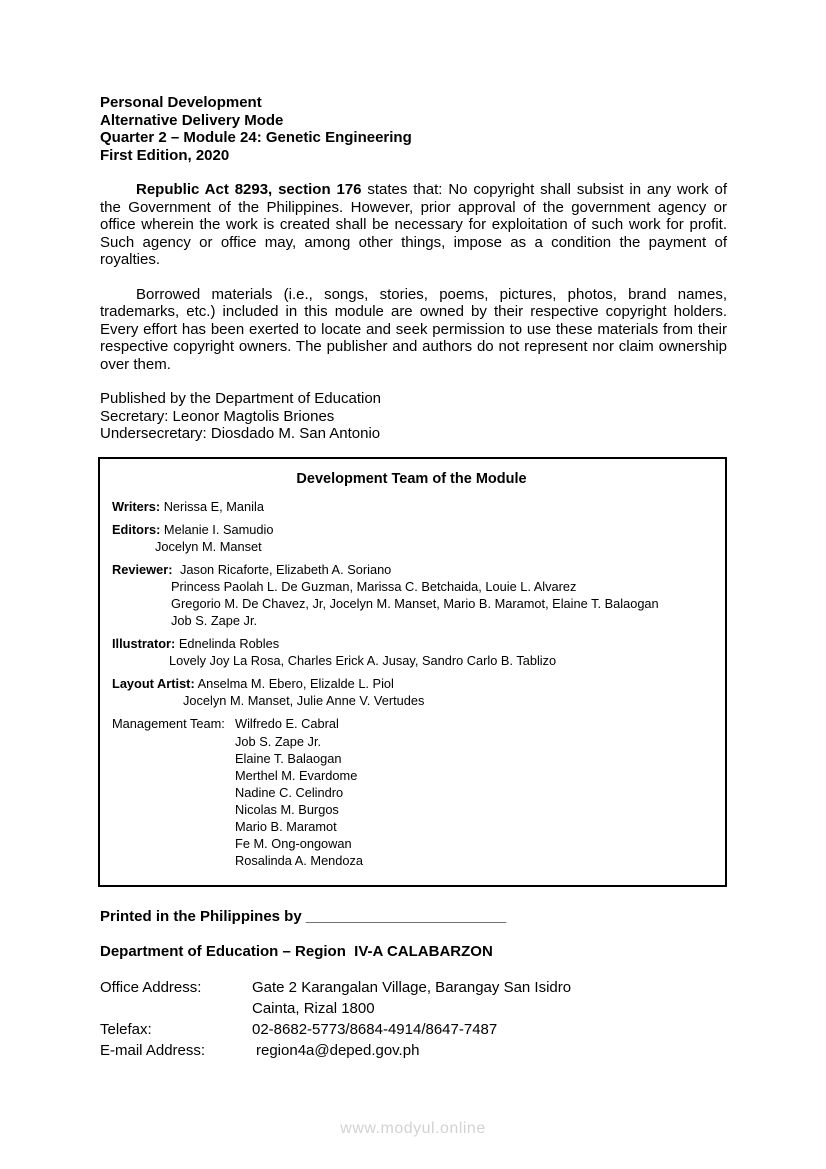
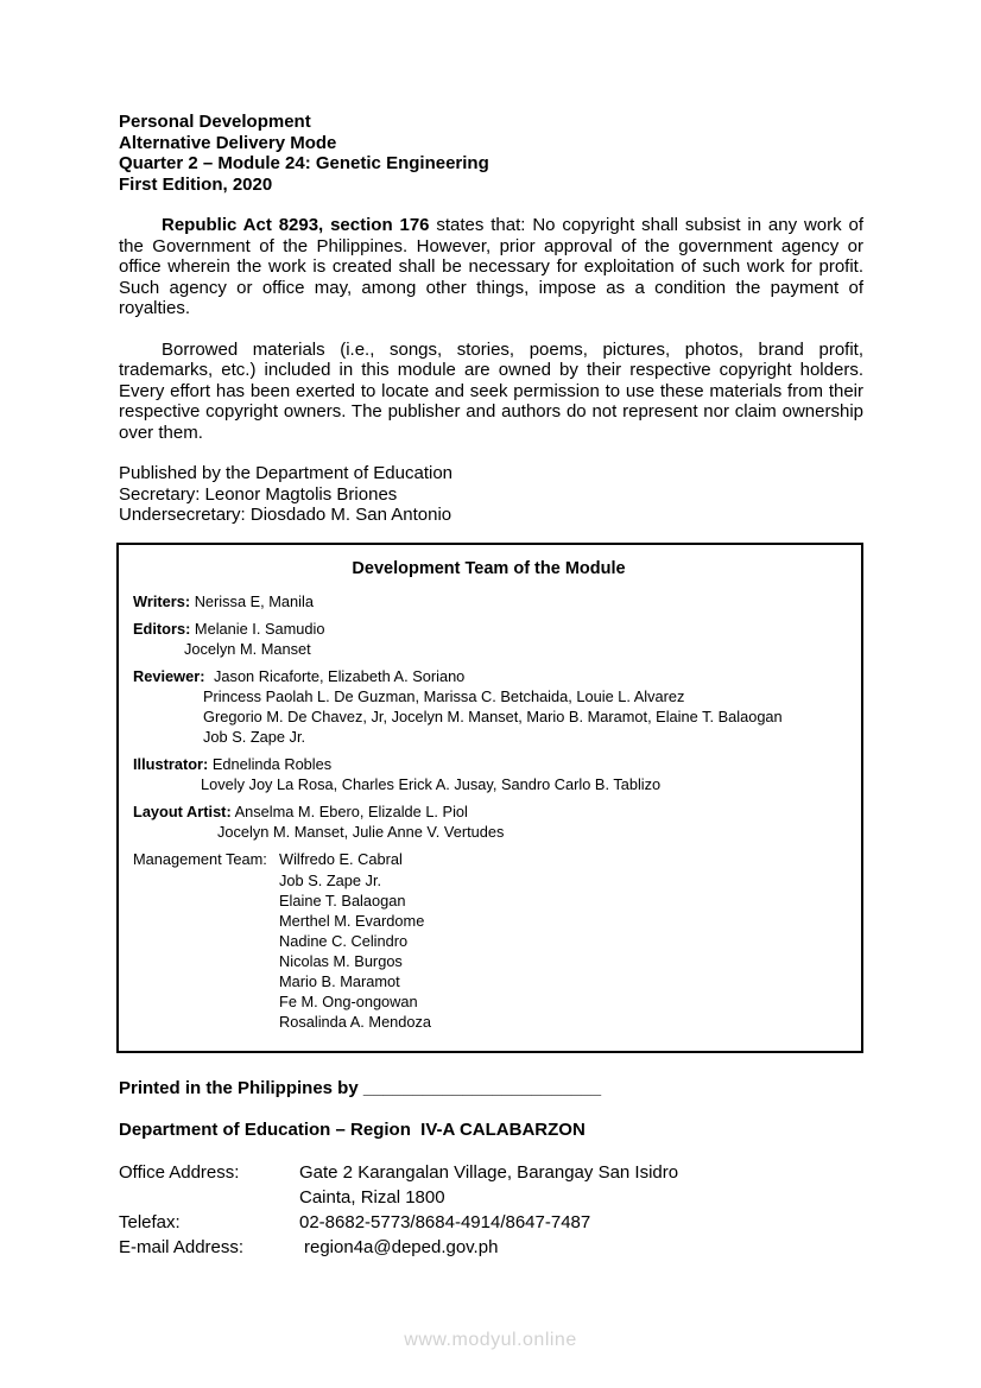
  Personal Development
  Alternative Delivery Mode
  Quarter 2 – Module 24: Genetic Engineering
  First Edition, 2020
  Republic Act 8293, section 176 states that: No copyright shall subsist in any work of the Government of the Philippines. However, prior approval of the government agency or office wherein the work is created shall be necessary for exploitation of such work for profit. Such agency or office may, among other things, impose as a condition the payment of royalties.
- Borrowed materials (i.e., songs, stories, poems, pictures, photos, brand names, trademarks, etc.) included in this module are owned by their respective copyright holders. Every effort has been exerted to locate and seek permission to use these materials from their respective copyright owners. The publisher and authors do not represent nor claim ownership over them.
+ Borrowed materials (i.e., songs, stories, poems, pictures, photos, brand profit, trademarks, etc.) included in this module are owned by their respective copyright holders. Every effort has been exerted to locate and seek permission to use these materials from their respective copyright owners. The publisher and authors do not represent nor claim ownership over them.
  Published by the Department of Education
  Secretary: Leonor Magtolis Briones
  Undersecretary: Diosdado M. San Antonio
  Development Team of the Module
  Writers: Nerissa E, Manila
  Editors: Melanie I. Samudio
  Jocelyn M. Manset
  Reviewer: Jason Ricaforte, Elizabeth A. Soriano
  Princess Paolah L. De Guzman, Marissa C. Betchaida, Louie L. Alvarez
  Gregorio M. De Chavez, Jr, Jocelyn M. Manset, Mario B. Maramot, Elaine T. Balaogan
  Job S. Zape Jr.
  Illustrator: Ednelinda Robles
  Lovely Joy La Rosa, Charles Erick A. Jusay, Sandro Carlo B. Tablizo
  Layout Artist: Anselma M. Ebero, Elizalde L. Piol
  Jocelyn M. Manset, Julie Anne V. Vertudes
  Management Team:
  Wilfredo E. Cabral
  Job S. Zape Jr.
  Elaine T. Balaogan
  Merthel M. Evardome
  Nadine C. Celindro
  Nicolas M. Burgos
  Mario B. Maramot
  Fe M. Ong-ongowan
  Rosalinda A. Mendoza
  Printed in the Philippines by ________________________
  Department of Education – Region IV-A CALABARZON
  Office Address:
  Gate 2 Karangalan Village, Barangay San Isidro
  Cainta, Rizal 1800
  Telefax:
  02-8682-5773/8684-4914/8647-7487
  E-mail Address:
  region4a@deped.gov.ph
  www.modyul.online
